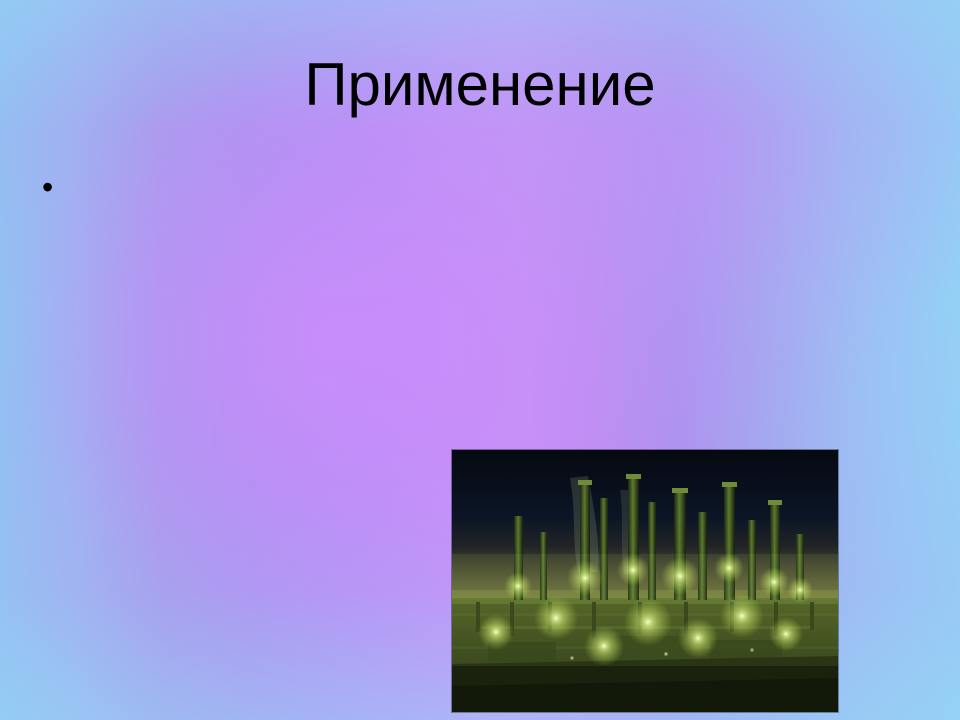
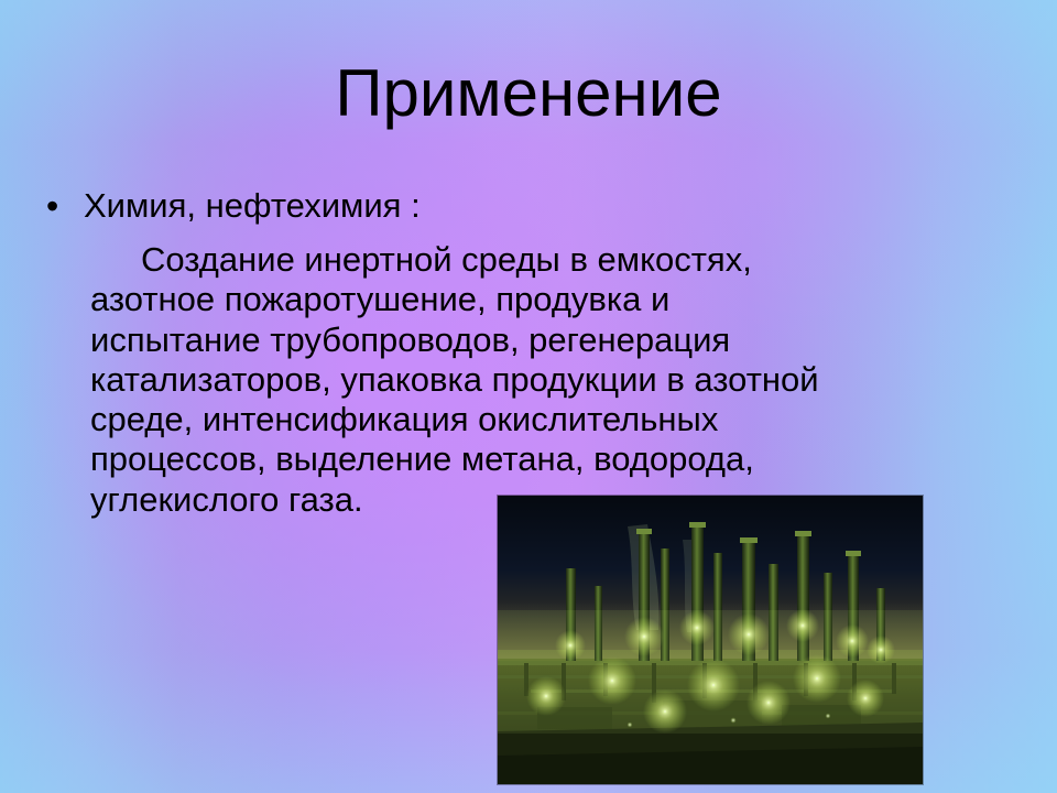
  Применение
  •
+ Химия, нефтехимия :
+ Создание инертной среды в емкостях,
+ азотное пожаротушение, продувка и
+ испытание трубопроводов, регенерация
+ катализаторов, упаковка продукции в азотной
+ среде, интенсификация окислительных
+ процессов, выделение метана, водорода,
+ углекислого газа.
